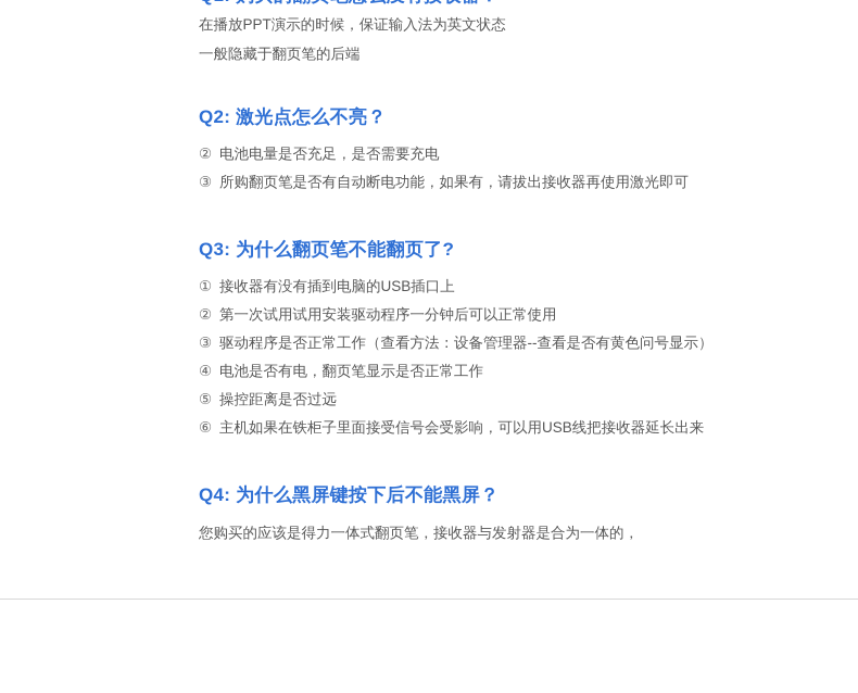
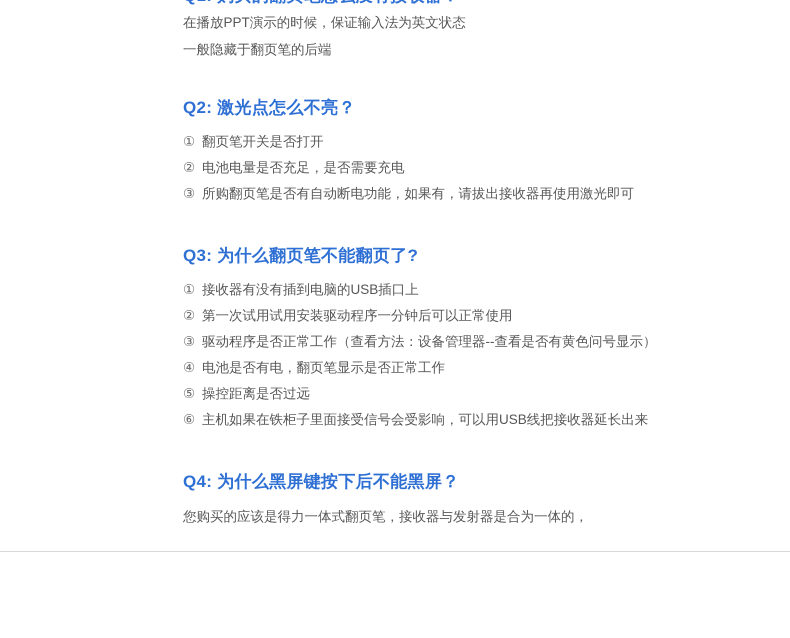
  在播放PPT演示的时候，保证输入法为英文状态
  一般隐藏于翻页笔的后端
  Q2: 激光点怎么不亮？
+ ① 翻页笔开关是否打开
  ② 电池电量是否充足，是否需要充电
  ③ 所购翻页笔是否有自动断电功能，如果有，请拔出接收器再使用激光即可
  Q3: 为什么翻页笔不能翻页了?
  ① 接收器有没有插到电脑的USB插口上
  ② 第一次试用试用安装驱动程序一分钟后可以正常使用
  ③ 驱动程序是否正常工作（查看方法：设备管理器--查看是否有黄色问号显示）
  ④ 电池是否有电，翻页笔显示是否正常工作
  ⑤ 操控距离是否过远
  ⑥ 主机如果在铁柜子里面接受信号会受影响，可以用USB线把接收器延长出来
  Q4: 为什么黑屏键按下后不能黑屏？
  您购买的应该是得力一体式翻页笔，接收器与发射器是合为一体的，
